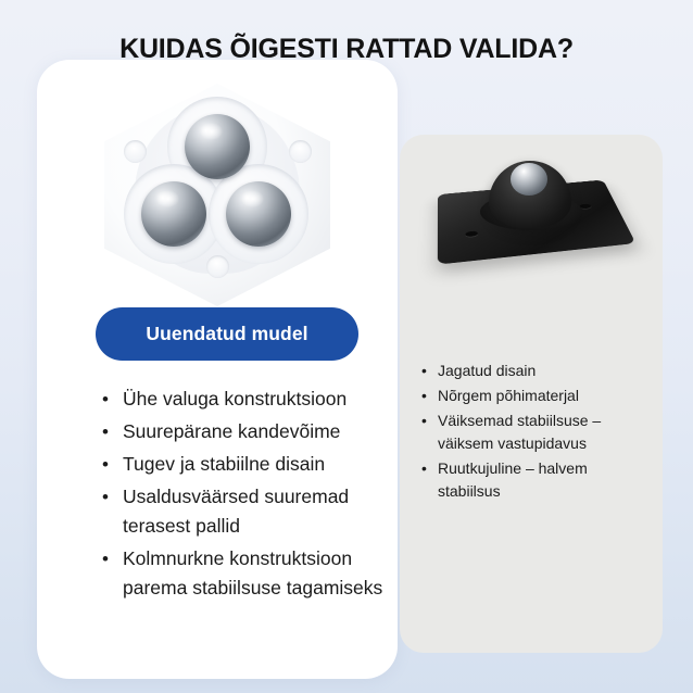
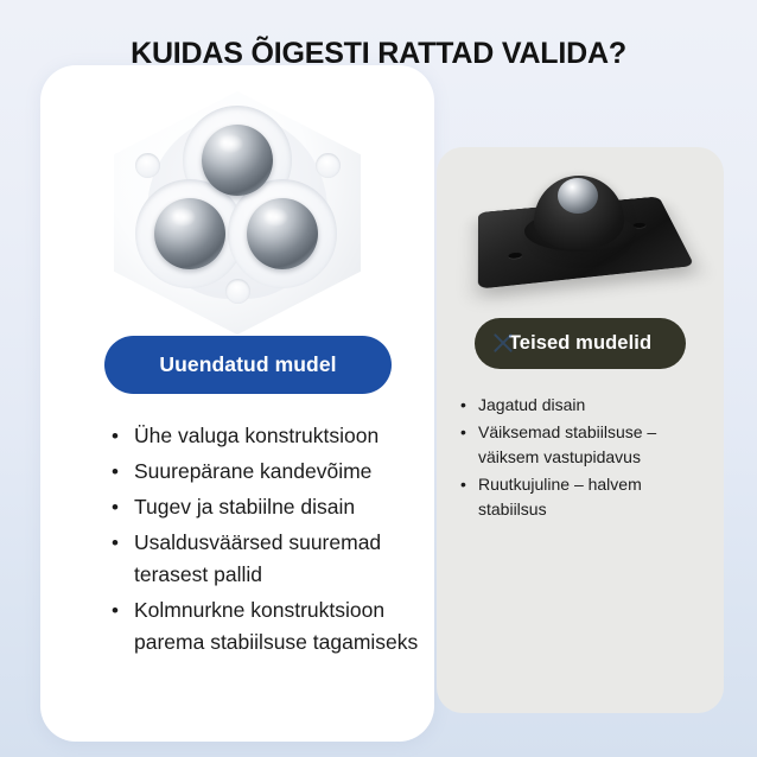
  KUIDAS ÕIGESTI RATTAD VALIDA?
  Uuendatud mudel
+ Teised mudelid
  Ühe valuga konstruktsioon
  Suurepärane kandevõime
  Tugev ja stabiilne disain
  Usaldusväärsed suuremad terasest pallid
  Kolmnurkne konstruktsioon parema stabiilsuse tagamiseks
  Jagatud disain
- Nõrgem põhimaterjal
  Väiksemad stabiilsuse – väiksem vastupidavus
  Ruutkujuline – halvem stabiilsus
